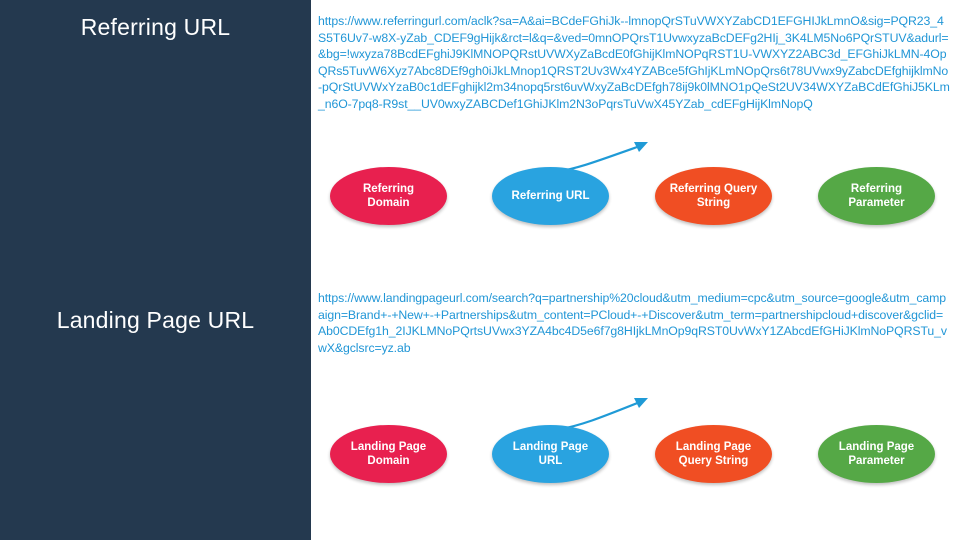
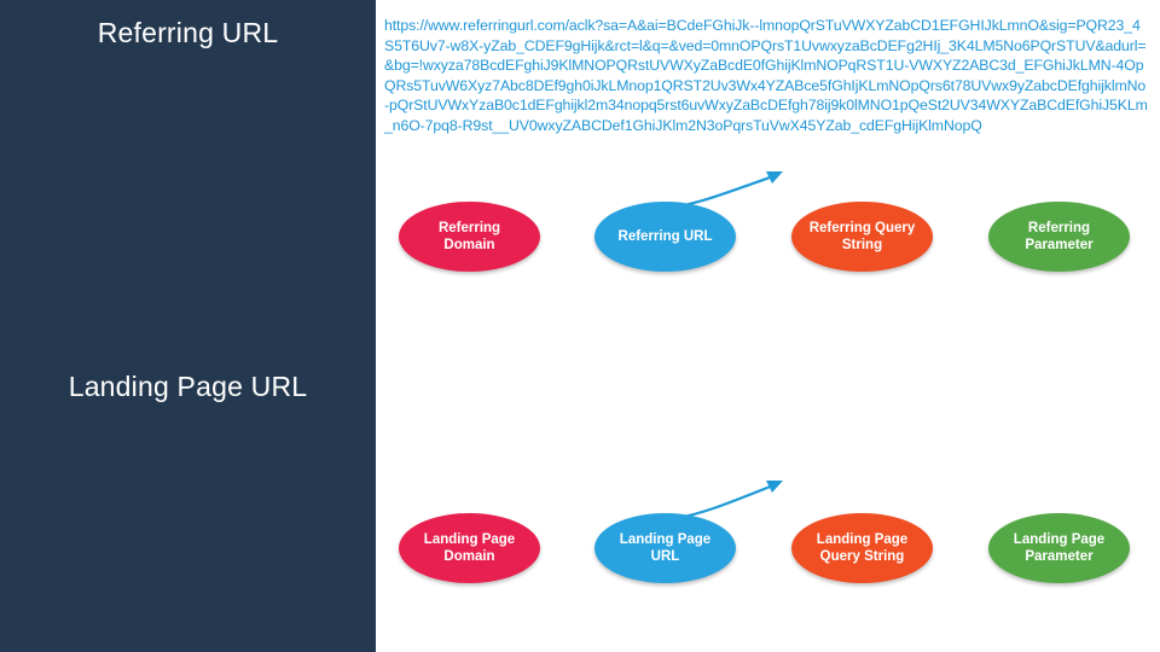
  Referring URL
  Landing Page URL
  https://www.referringurl.com/aclk?sa=A&ai=BCdeFGhiJk--lmnopQrSTuVWXYZabCD1EFGHIJkLmnO&sig=PQR23_4S5T6Uv7-w8X-yZab_CDEF9gHijk&rct=l&q=&ved=0mnOPQrsT1UvwxyzaBcDEFg2HIj_3K4LM5No6PQrSTUV&adurl=&bg=!wxyza78BcdEFghiJ9KlMNOPQRstUVWXyZaBcdE0fGhijKlmNOPqRST1U-VWXYZ2ABC3d_EFGhiJkLMN-4OpQRs5TuvW6Xyz7Abc8DEf9gh0iJkLMnop1QRST2Uv3Wx4YZABce5fGhIjKLmNOpQrs6t78UVwx9yZabcDEfghijklmNo-pQrStUVWxYzaB0c1dEFghijkl2m34nopq5rst6uvWxyZaBcDEfgh78ij9k0lMNO1pQeSt2UV34WXYZaBCdEfGhiJ5KLm_n6O-7pq8-R9st__UV0wxyZABCDef1GhiJKlm2N3oPqrsTuVwX45YZab_cdEFgHijKlmNopQ
- https://www.landingpageurl.com/search?q=partnership%20cloud&utm_medium=cpc&utm_source=google&utm_campaign=Brand+-+New+-+Partnerships&utm_content=PCloud+-+Discover&utm_term=partnershipcloud+discover&gclid=Ab0CDEfg1h_2IJKLMNoPQrtsUVwx3YZA4bc4D5e6f7g8HIjkLMnOp9qRST0UvWxY1ZAbcdEfGHiJKlmNoPQRSTu_vwX&gclsrc=yz.ab
  Referring
  Domain
  Referring URL
  Referring Query
  String
  Referring
  Parameter
  Landing Page
  Domain
  Landing Page
  URL
  Landing Page
  Query String
  Landing Page
  Parameter
